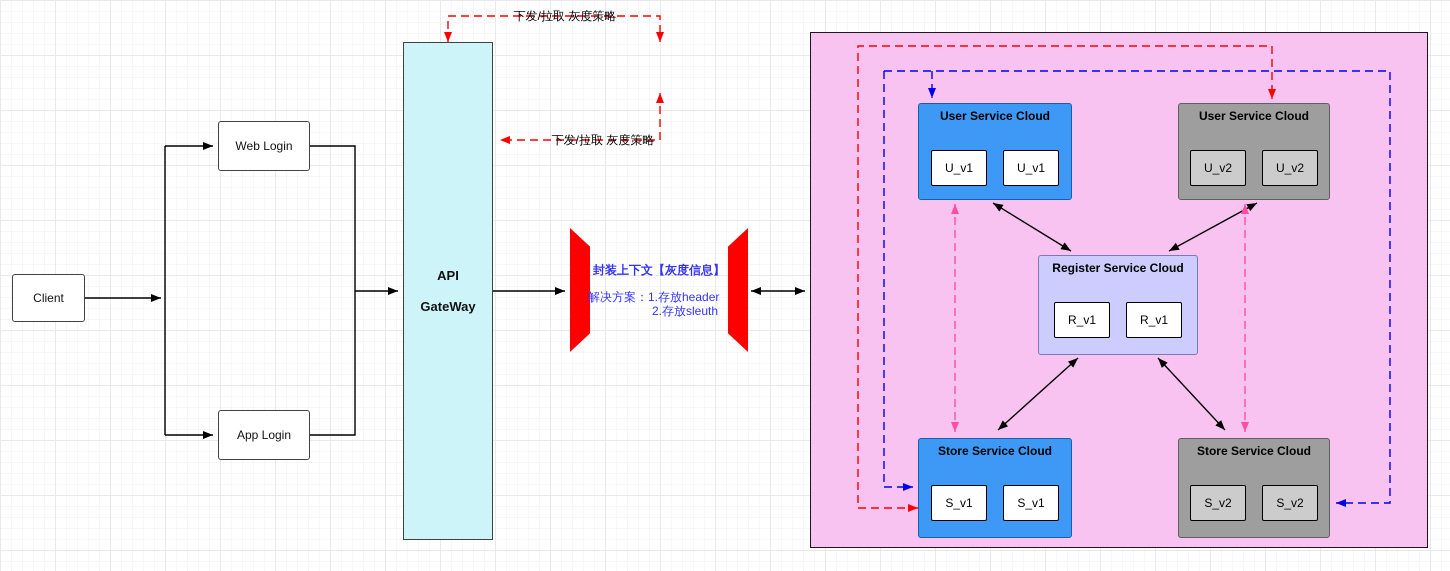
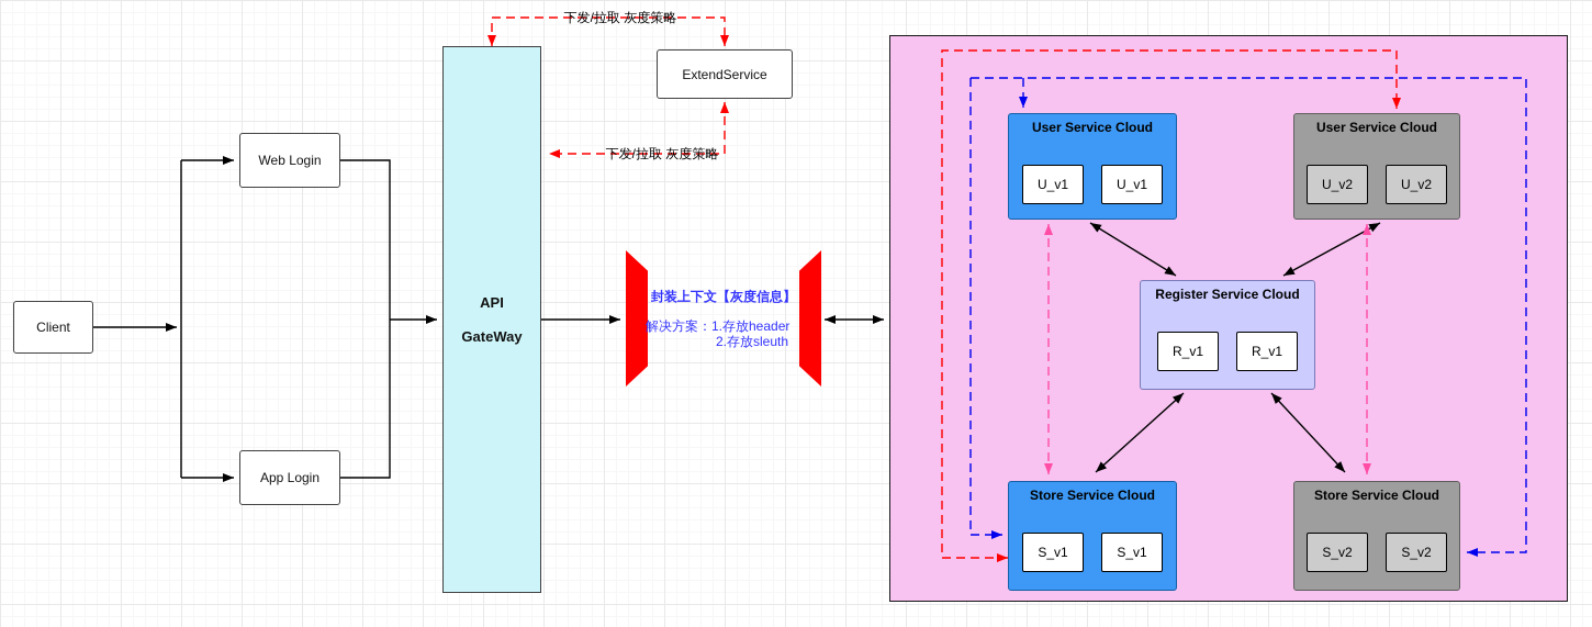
  Client
  Web Login
  App Login
  API
  GateWay
+ ExtendService
  下发/拉取 灰度策略
  下发/拉取 灰度策略
  封装上下文【灰度信息】
  解决方案：1.存放header
  2.存放sleuth
  User Service Cloud
  U_v1
  U_v1
  User Service Cloud
  U_v2
  U_v2
  Register Service Cloud
  R_v1
  R_v1
  Store Service Cloud
  S_v1
  S_v1
  Store Service Cloud
  S_v2
  S_v2
